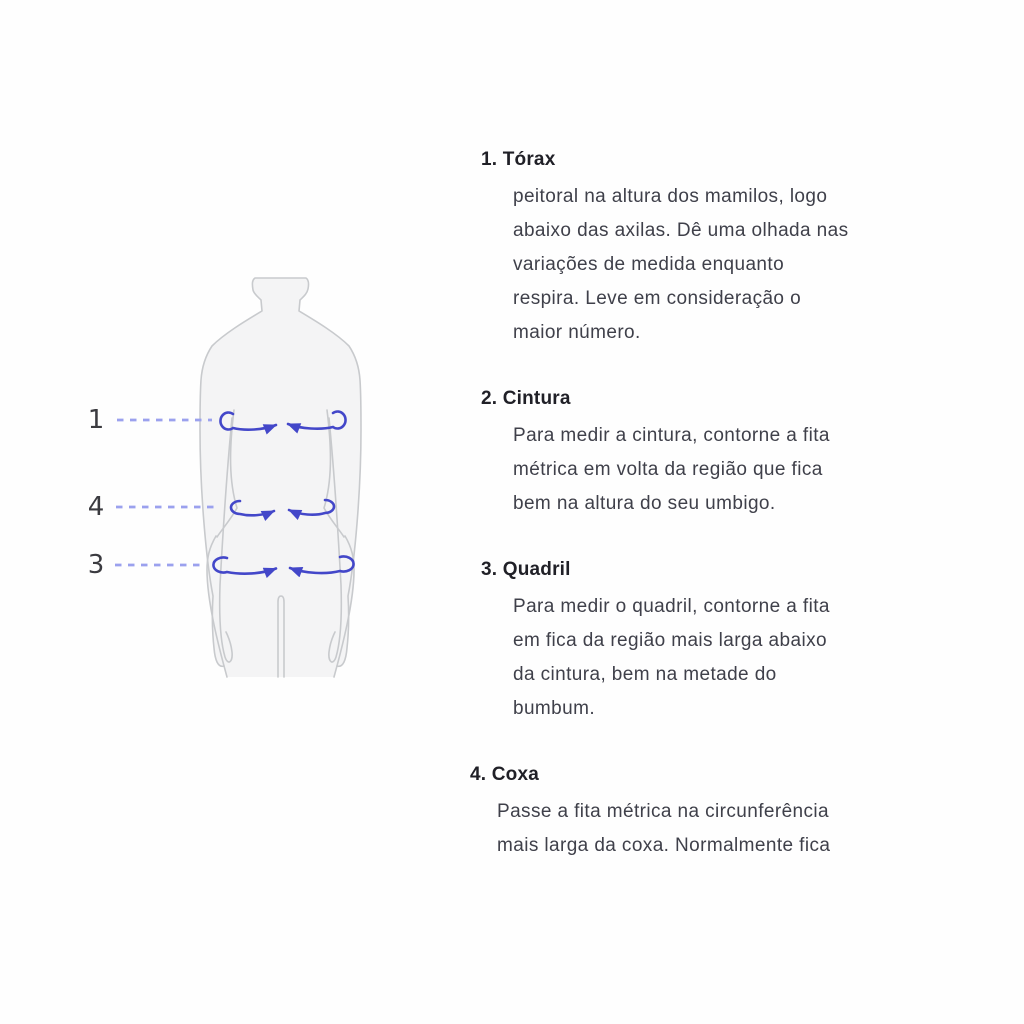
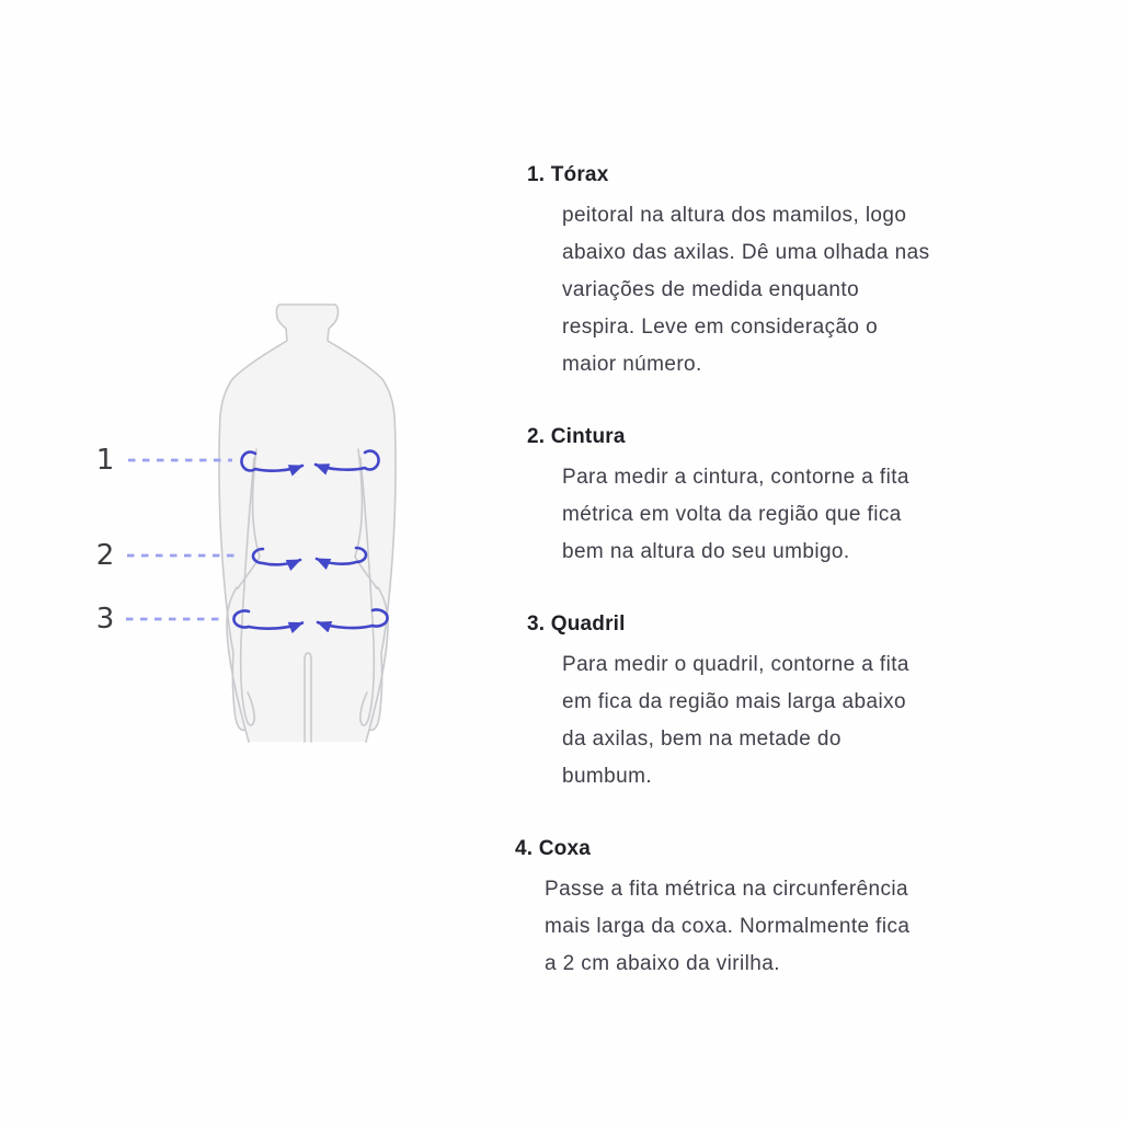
  1
- 4
+ 2
  3
  1. Tórax
  peitoral na altura dos mamilos, logo
  abaixo das axilas. Dê uma olhada nas
  variações de medida enquanto
  respira. Leve em consideração o
  maior número.
  2. Cintura
  Para medir a cintura, contorne a fita
  métrica em volta da região que fica
  bem na altura do seu umbigo.
  3. Quadril
  Para medir o quadril, contorne a fita
  em fica da região mais larga abaixo
- da cintura, bem na metade do
+ da axilas, bem na metade do
  bumbum.
  4. Coxa
  Passe a fita métrica na circunferência
  mais larga da coxa. Normalmente fica
+ a 2 cm abaixo da virilha.
